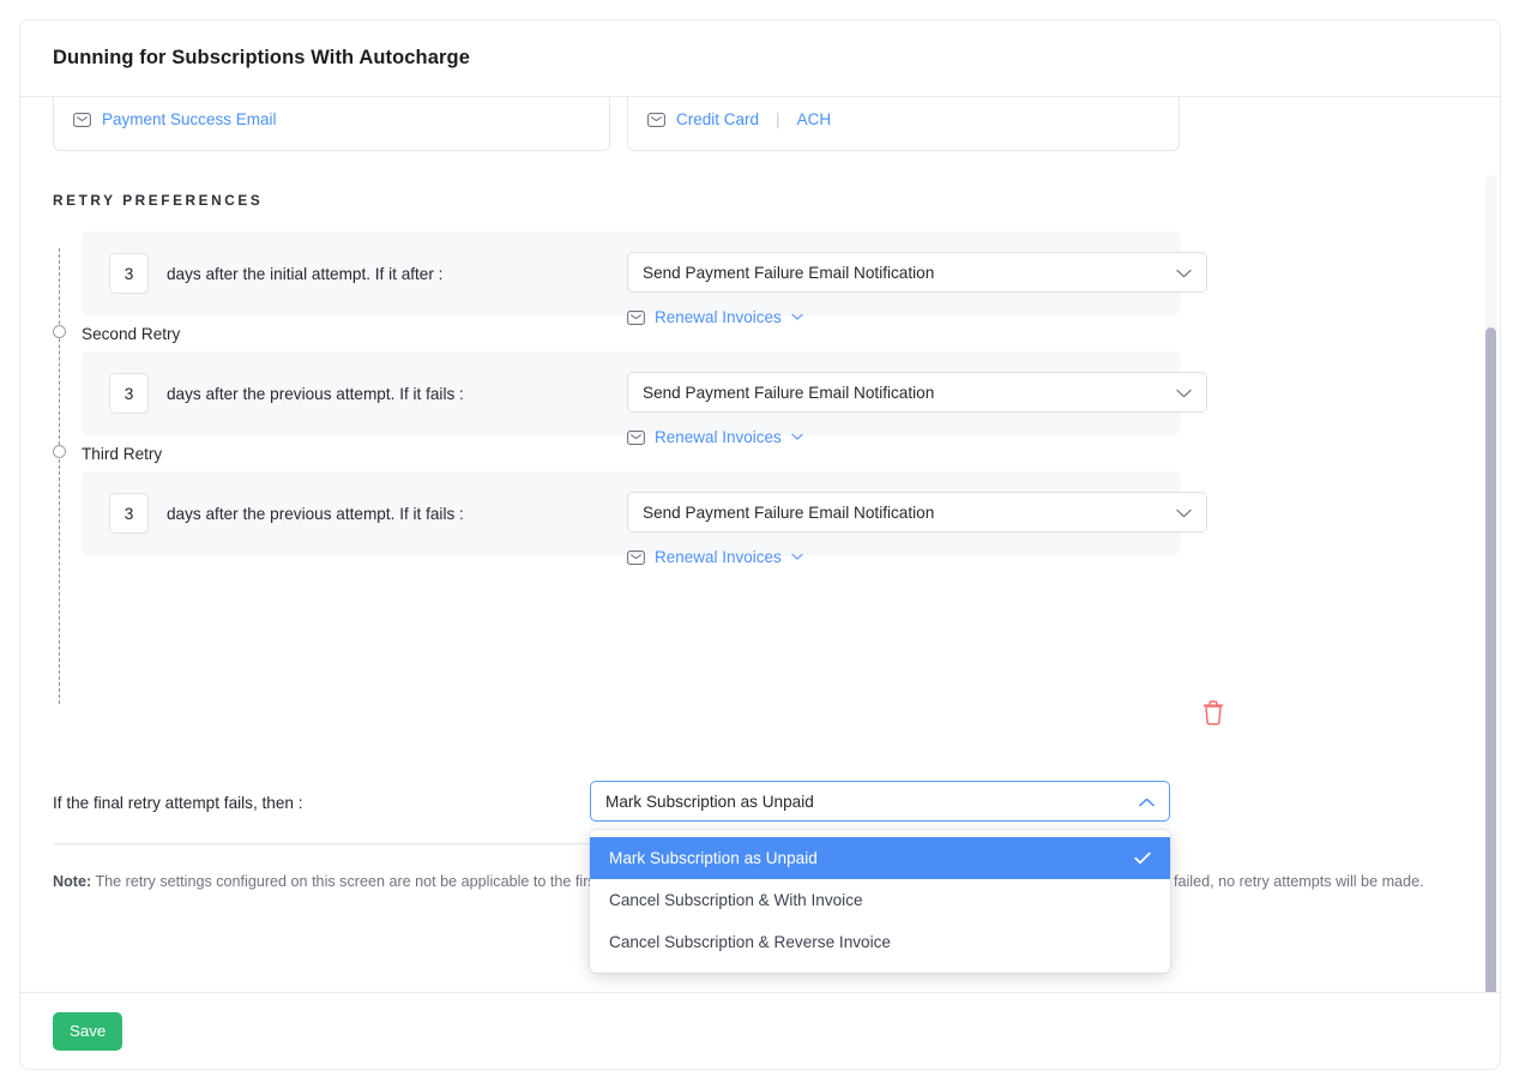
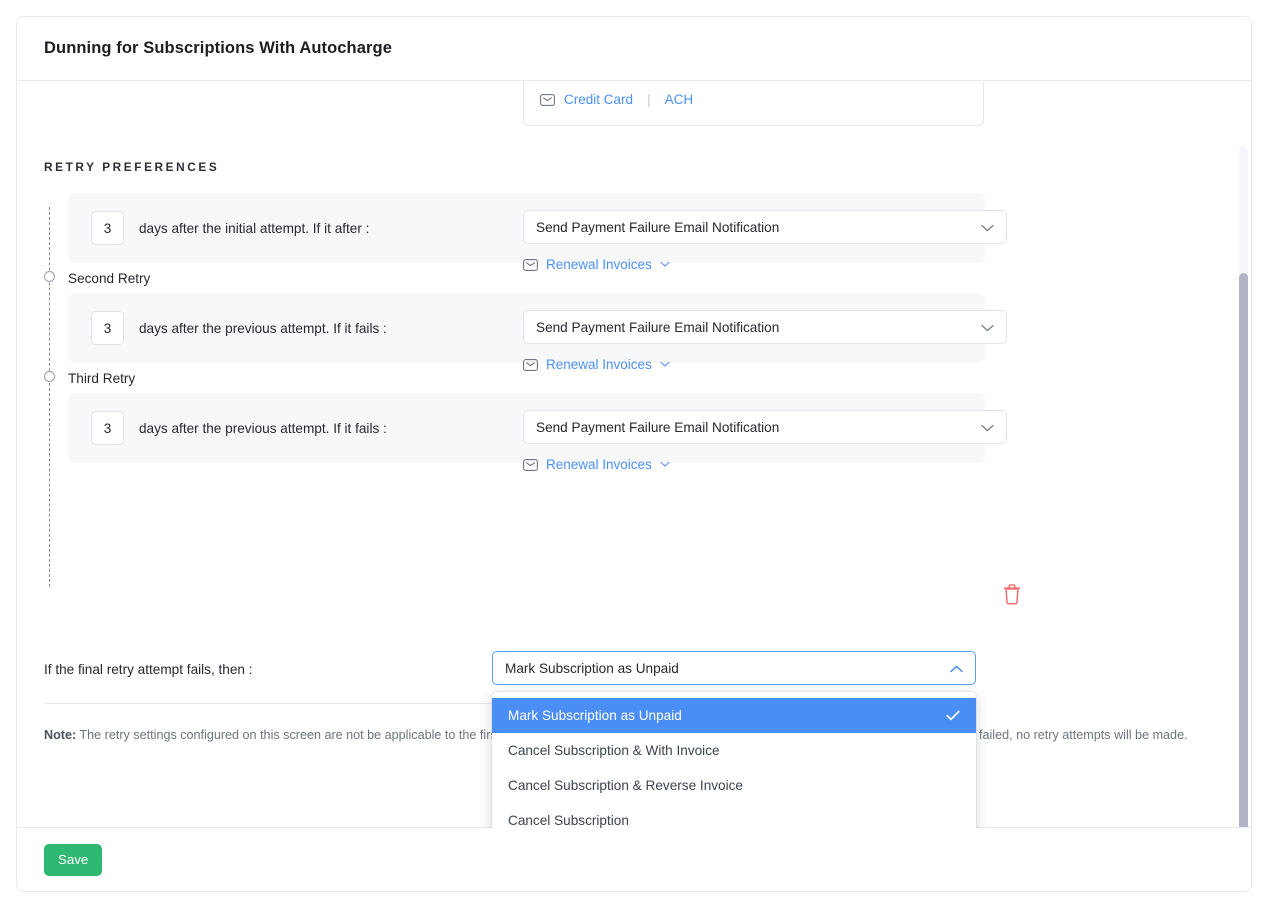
  Dunning for Subscriptions With Autocharge
- Payment Success Email
  Credit Card
  |
  ACH
  RETRY PREFERENCES
  3
  days after the initial attempt. If it after :
  Send Payment Failure Email Notification
  Renewal Invoices
  Second Retry
  3
  days after the previous attempt. If it fails :
  Send Payment Failure Email Notification
  Renewal Invoices
  Third Retry
  3
  days after the previous attempt. If it fails :
  Send Payment Failure Email Notification
  Renewal Invoices
  If the final retry attempt fails, then :
  Mark Subscription as Unpaid
  Mark Subscription as Unpaid
  Cancel Subscription & With Invoice
  Cancel Subscription & Reverse Invoice
+ Cancel Subscription
  Save
